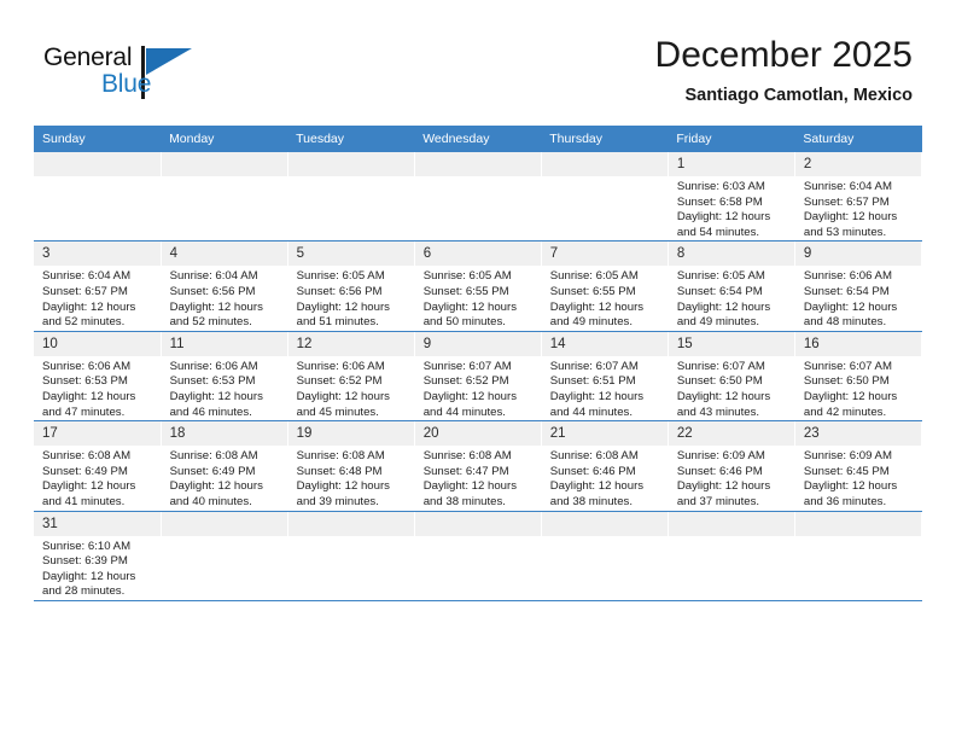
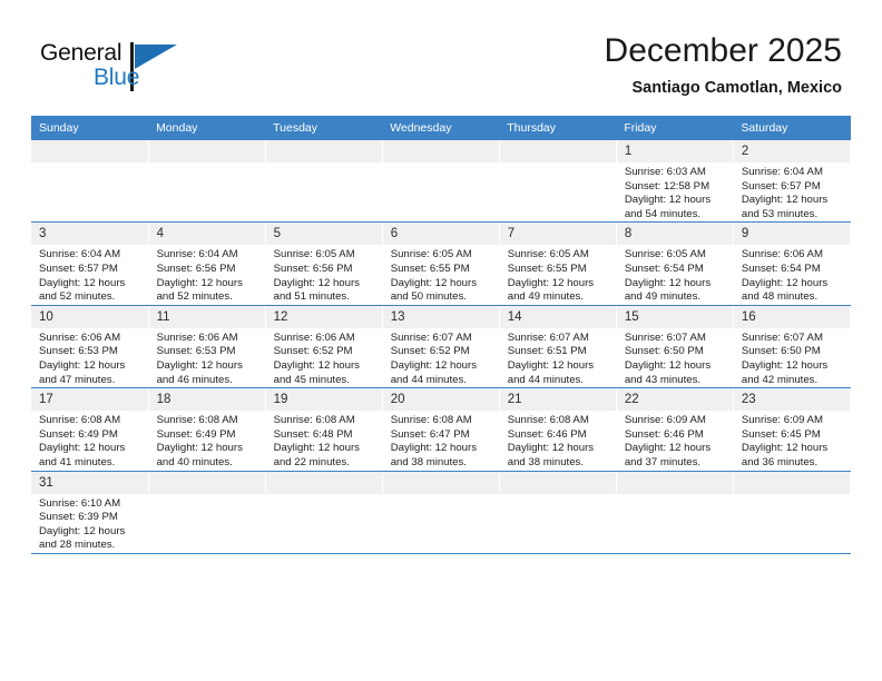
  General
  Blue
  December 2025
  Santiago Camotlan, Mexico
  Sunday	Monday	Tuesday	Wednesday	Thursday	Friday	Saturday
- 					1Sunrise: 6:03 AMSunset: 6:58 PMDaylight: 12 hoursand 54 minutes.	2Sunrise: 6:04 AMSunset: 6:57 PMDaylight: 12 hoursand 53 minutes.
+ 					1Sunrise: 6:03 AMSunset: 12:58 PMDaylight: 12 hoursand 54 minutes.	2Sunrise: 6:04 AMSunset: 6:57 PMDaylight: 12 hoursand 53 minutes.
  3Sunrise: 6:04 AMSunset: 6:57 PMDaylight: 12 hoursand 52 minutes.	4Sunrise: 6:04 AMSunset: 6:56 PMDaylight: 12 hoursand 52 minutes.	5Sunrise: 6:05 AMSunset: 6:56 PMDaylight: 12 hoursand 51 minutes.	6Sunrise: 6:05 AMSunset: 6:55 PMDaylight: 12 hoursand 50 minutes.	7Sunrise: 6:05 AMSunset: 6:55 PMDaylight: 12 hoursand 49 minutes.	8Sunrise: 6:05 AMSunset: 6:54 PMDaylight: 12 hoursand 49 minutes.	9Sunrise: 6:06 AMSunset: 6:54 PMDaylight: 12 hoursand 48 minutes.
- 10Sunrise: 6:06 AMSunset: 6:53 PMDaylight: 12 hoursand 47 minutes.	11Sunrise: 6:06 AMSunset: 6:53 PMDaylight: 12 hoursand 46 minutes.	12Sunrise: 6:06 AMSunset: 6:52 PMDaylight: 12 hoursand 45 minutes.	9Sunrise: 6:07 AMSunset: 6:52 PMDaylight: 12 hoursand 44 minutes.	14Sunrise: 6:07 AMSunset: 6:51 PMDaylight: 12 hoursand 44 minutes.	15Sunrise: 6:07 AMSunset: 6:50 PMDaylight: 12 hoursand 43 minutes.	16Sunrise: 6:07 AMSunset: 6:50 PMDaylight: 12 hoursand 42 minutes.
+ 10Sunrise: 6:06 AMSunset: 6:53 PMDaylight: 12 hoursand 47 minutes.	11Sunrise: 6:06 AMSunset: 6:53 PMDaylight: 12 hoursand 46 minutes.	12Sunrise: 6:06 AMSunset: 6:52 PMDaylight: 12 hoursand 45 minutes.	13Sunrise: 6:07 AMSunset: 6:52 PMDaylight: 12 hoursand 44 minutes.	14Sunrise: 6:07 AMSunset: 6:51 PMDaylight: 12 hoursand 44 minutes.	15Sunrise: 6:07 AMSunset: 6:50 PMDaylight: 12 hoursand 43 minutes.	16Sunrise: 6:07 AMSunset: 6:50 PMDaylight: 12 hoursand 42 minutes.
- 17Sunrise: 6:08 AMSunset: 6:49 PMDaylight: 12 hoursand 41 minutes.	18Sunrise: 6:08 AMSunset: 6:49 PMDaylight: 12 hoursand 40 minutes.	19Sunrise: 6:08 AMSunset: 6:48 PMDaylight: 12 hoursand 39 minutes.	20Sunrise: 6:08 AMSunset: 6:47 PMDaylight: 12 hoursand 38 minutes.	21Sunrise: 6:08 AMSunset: 6:46 PMDaylight: 12 hoursand 38 minutes.	22Sunrise: 6:09 AMSunset: 6:46 PMDaylight: 12 hoursand 37 minutes.	23Sunrise: 6:09 AMSunset: 6:45 PMDaylight: 12 hoursand 36 minutes.
+ 17Sunrise: 6:08 AMSunset: 6:49 PMDaylight: 12 hoursand 41 minutes.	18Sunrise: 6:08 AMSunset: 6:49 PMDaylight: 12 hoursand 40 minutes.	19Sunrise: 6:08 AMSunset: 6:48 PMDaylight: 12 hoursand 22 minutes.	20Sunrise: 6:08 AMSunset: 6:47 PMDaylight: 12 hoursand 38 minutes.	21Sunrise: 6:08 AMSunset: 6:46 PMDaylight: 12 hoursand 38 minutes.	22Sunrise: 6:09 AMSunset: 6:46 PMDaylight: 12 hoursand 37 minutes.	23Sunrise: 6:09 AMSunset: 6:45 PMDaylight: 12 hoursand 36 minutes.
  31Sunrise: 6:10 AMSunset: 6:39 PMDaylight: 12 hoursand 28 minutes.
